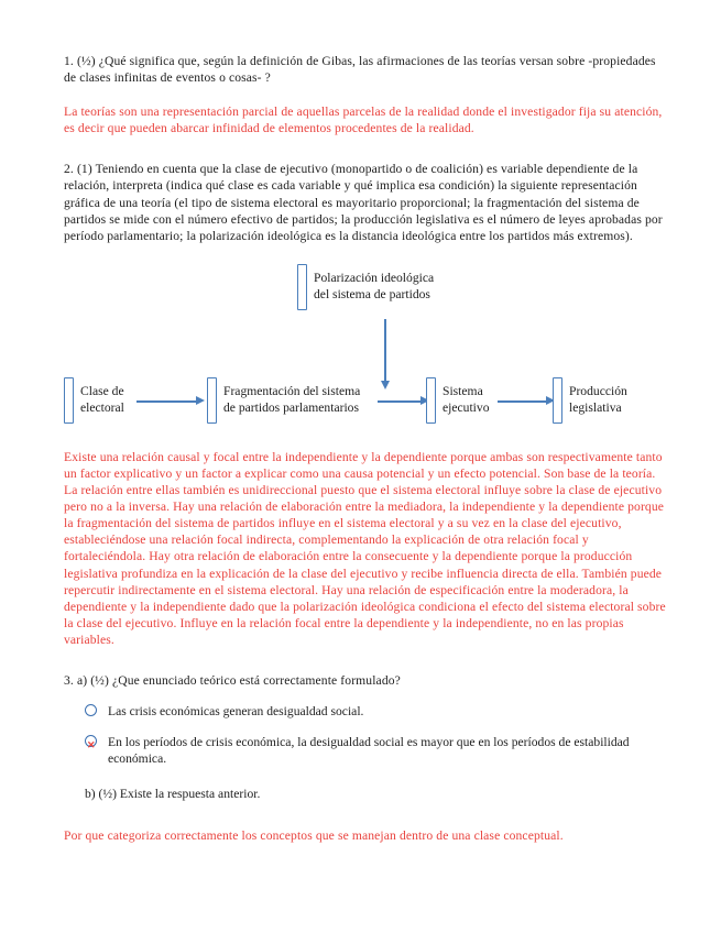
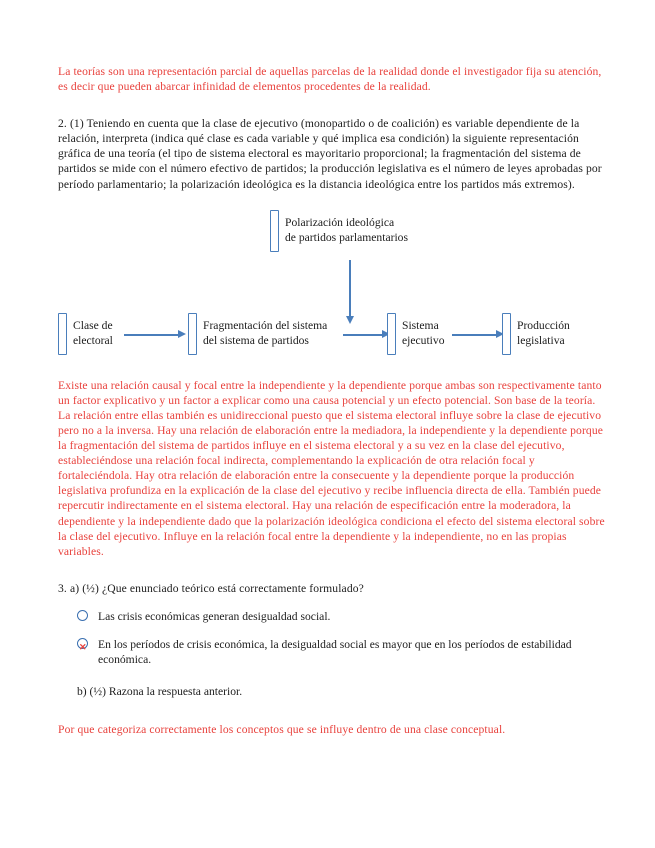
- 1. (½) ¿Qué significa que, según la definición de Gibas, las afirmaciones de las teorías versan sobre -propiedades de clases infinitas de eventos o cosas- ?
  La teorías son una representación parcial de aquellas parcelas de la realidad donde el investigador fija su atención, es decir que pueden abarcar infinidad de elementos procedentes de la realidad.
  2. (1) Teniendo en cuenta que la clase de ejecutivo (monopartido o de coalición) es variable dependiente de la relación, interpreta (indica qué clase es cada variable y qué implica esa condición) la siguiente representación gráfica de una teoría (el tipo de sistema electoral es mayoritario proporcional; la fragmentación del sistema de partidos se mide con el número efectivo de partidos; la producción legislativa es el número de leyes aprobadas por período parlamentario; la polarización ideológica es la distancia ideológica entre los partidos más extremos).
- Polarización ideológica del sistema de partidos
+ Polarización ideológica de partidos parlamentarios
  Clase de electoral
- Fragmentación del sistema de partidos parlamentarios
+ Fragmentación del sistema del sistema de partidos
  Sistema ejecutivo
  Producción legislativa
  Existe una relación causal y focal entre la independiente y la dependiente porque ambas son respectivamente tanto un factor explicativo y un factor a explicar como una causa potencial y un efecto potencial. Son base de la teoría. La relación entre ellas también es unidireccional puesto que el sistema electoral influye sobre la clase de ejecutivo pero no a la inversa. Hay una relación de elaboración entre la mediadora, la independiente y la dependiente porque la fragmentación del sistema de partidos influye en el sistema electoral y a su vez en la clase del ejecutivo, estableciéndose una relación focal indirecta, complementando la explicación de otra relación focal y fortaleciéndola. Hay otra relación de elaboración entre la consecuente y la dependiente porque la producción legislativa profundiza en la explicación de la clase del ejecutivo y recibe influencia directa de ella. También puede repercutir indirectamente en el sistema electoral. Hay una relación de especificación entre la moderadora, la dependiente y la independiente dado que la polarización ideológica condiciona el efecto del sistema electoral sobre la clase del ejecutivo. Influye en la relación focal entre la dependiente y la independiente, no en las propias variables.
  3. a) (½) ¿Que enunciado teórico está correctamente formulado?
  Las crisis económicas generan desigualdad social.
  ✕
  En los períodos de crisis económica, la desigualdad social es mayor que en los períodos de estabilidad económica.
- b) (½) Existe la respuesta anterior.
+ b) (½) Razona la respuesta anterior.
- Por que categoriza correctamente los conceptos que se manejan dentro de una clase conceptual.
+ Por que categoriza correctamente los conceptos que se influye dentro de una clase conceptual.
